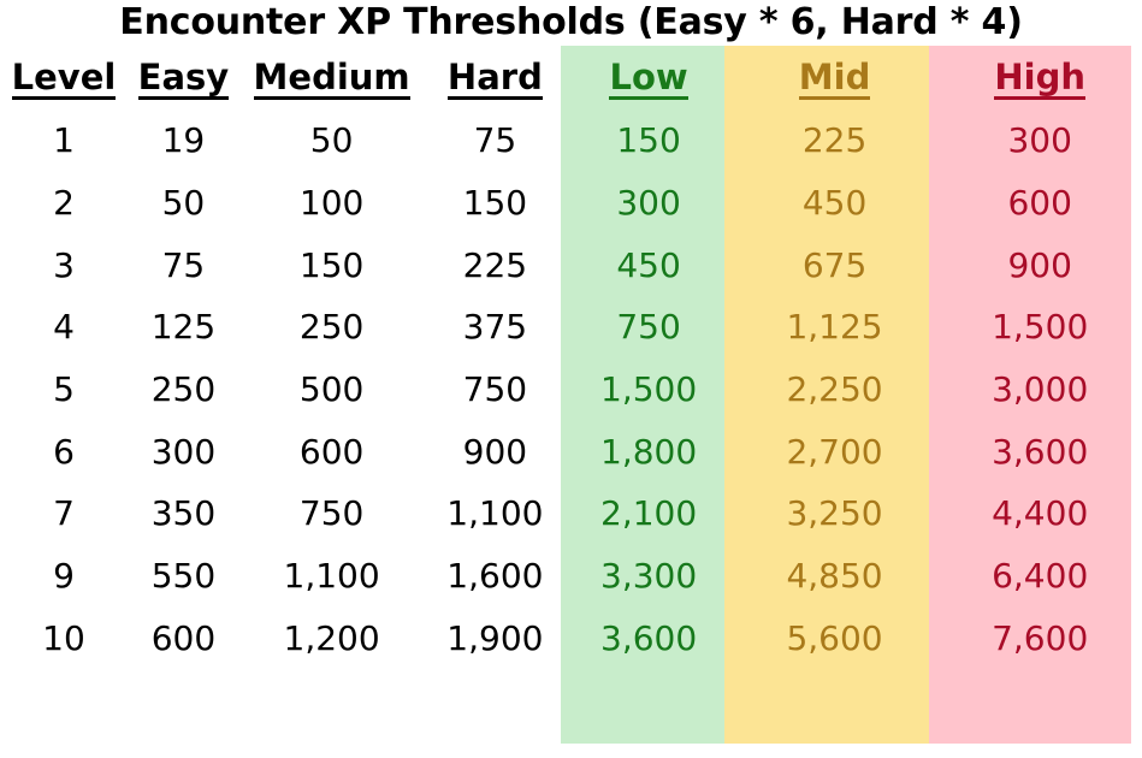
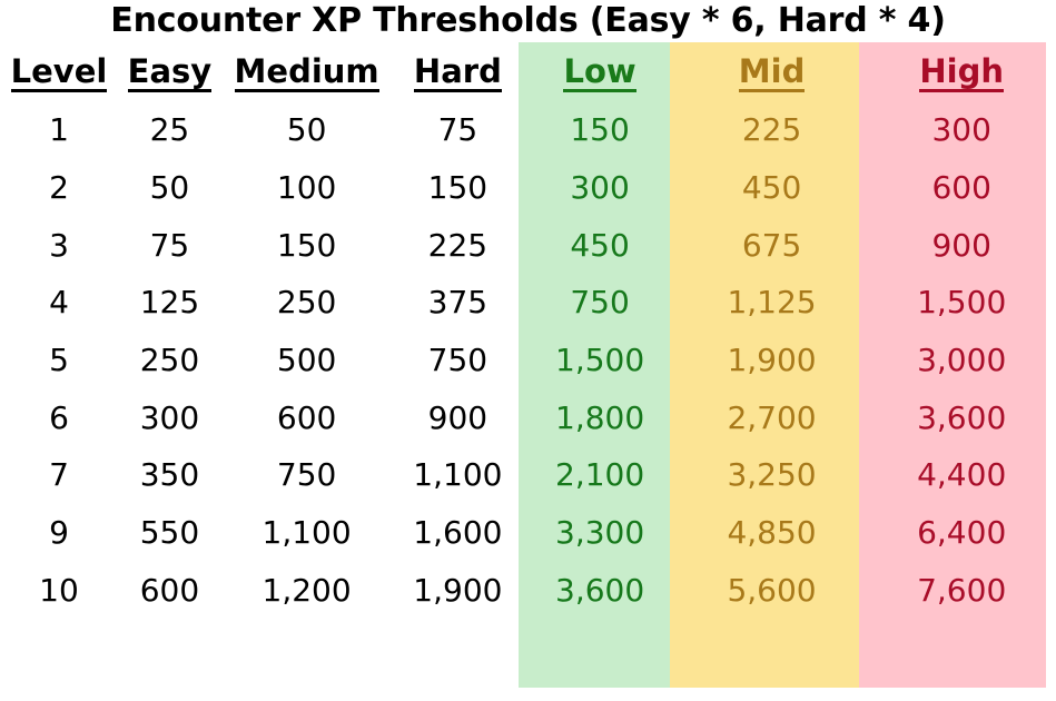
  Encounter XP Thresholds (Easy * 6, Hard * 4)
  Level	Easy	Medium	Hard	Low	Mid	High
- 1	19	50	75	150	225	300
+ 1	25	50	75	150	225	300
  2	50	100	150	300	450	600
  3	75	150	225	450	675	900
  4	125	250	375	750	1,125	1,500
- 5	250	500	750	1,500	2,250	3,000
+ 5	250	500	750	1,500	1,900	3,000
  6	300	600	900	1,800	2,700	3,600
  7	350	750	1,100	2,100	3,250	4,400
  9	550	1,100	1,600	3,300	4,850	6,400
  10	600	1,200	1,900	3,600	5,600	7,600
